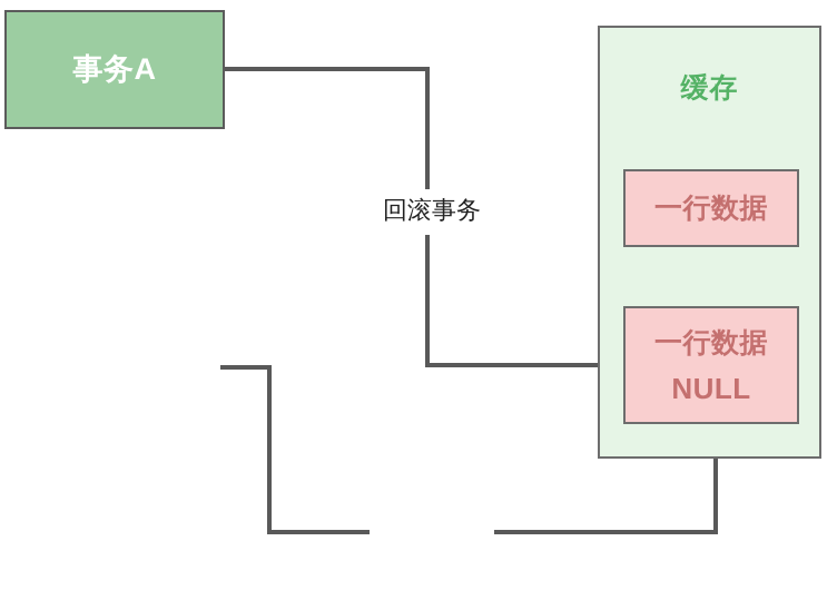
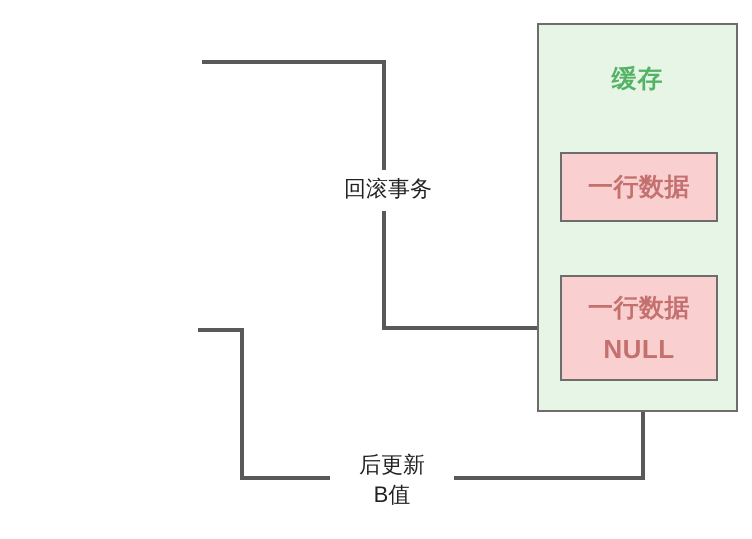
- 事务A
  缓存
  一行数据
  一行数据
  NULL
  回滚事务
+ 后更新
+ B值
